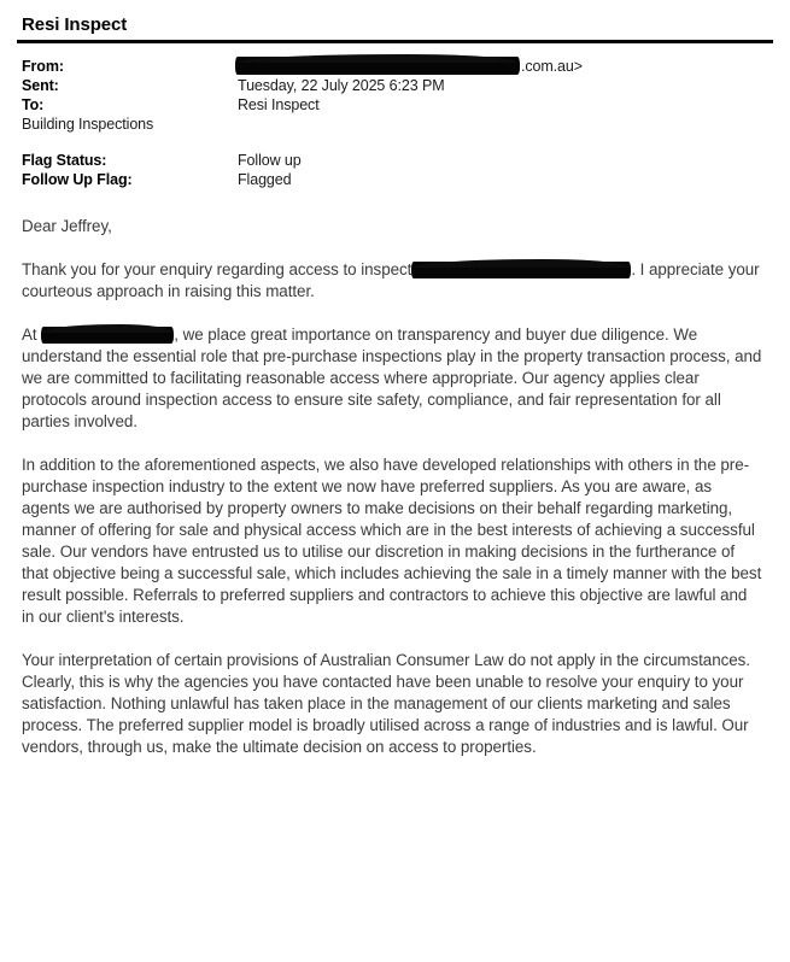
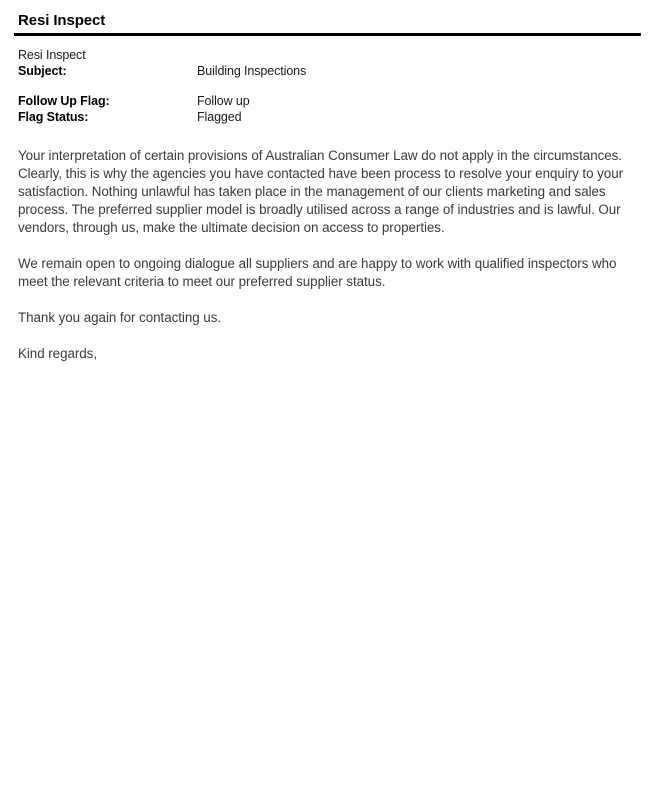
  Resi Inspect
- From:
- .com.au>
- Sent:
- Tuesday, 22 July 2025 6:23 PM
- To:
  Resi Inspect
+ Subject:
  Building Inspections
- Flag Status:
+ Follow Up Flag:
  Follow up
- Follow Up Flag:
+ Flag Status:
  Flagged
- Dear Jeffrey,
- Thank you for your enquiry regarding access to inspect . I appreciate your courteous approach in raising this matter.
- At , we place great importance on transparency and buyer due diligence. We understand the essential role that pre-purchase inspections play in the property transaction process, and we are committed to facilitating reasonable access where appropriate. Our agency applies clear protocols around inspection access to ensure site safety, compliance, and fair representation for all parties involved.
- In addition to the aforementioned aspects, we also have developed relationships with others in the pre-purchase inspection industry to the extent we now have preferred suppliers. As you are aware, as agents we are authorised by property owners to make decisions on their behalf regarding marketing, manner of offering for sale and physical access which are in the best interests of achieving a successful sale. Our vendors have entrusted us to utilise our discretion in making decisions in the furtherance of that objective being a successful sale, which includes achieving the sale in a timely manner with the best result possible. Referrals to preferred suppliers and contractors to achieve this objective are lawful and in our client's interests.
- Your interpretation of certain provisions of Australian Consumer Law do not apply in the circumstances. Clearly, this is why the agencies you have contacted have been unable to resolve your enquiry to your satisfaction. Nothing unlawful has taken place in the management of our clients marketing and sales process. The preferred supplier model is broadly utilised across a range of industries and is lawful. Our vendors, through us, make the ultimate decision on access to properties.
+ Your interpretation of certain provisions of Australian Consumer Law do not apply in the circumstances. Clearly, this is why the agencies you have contacted have been process to resolve your enquiry to your satisfaction. Nothing unlawful has taken place in the management of our clients marketing and sales process. The preferred supplier model is broadly utilised across a range of industries and is lawful. Our vendors, through us, make the ultimate decision on access to properties.
+ We remain open to ongoing dialogue all suppliers and are happy to work with qualified inspectors who meet the relevant criteria to meet our preferred supplier status.
+ Thank you again for contacting us.
+ Kind regards,
